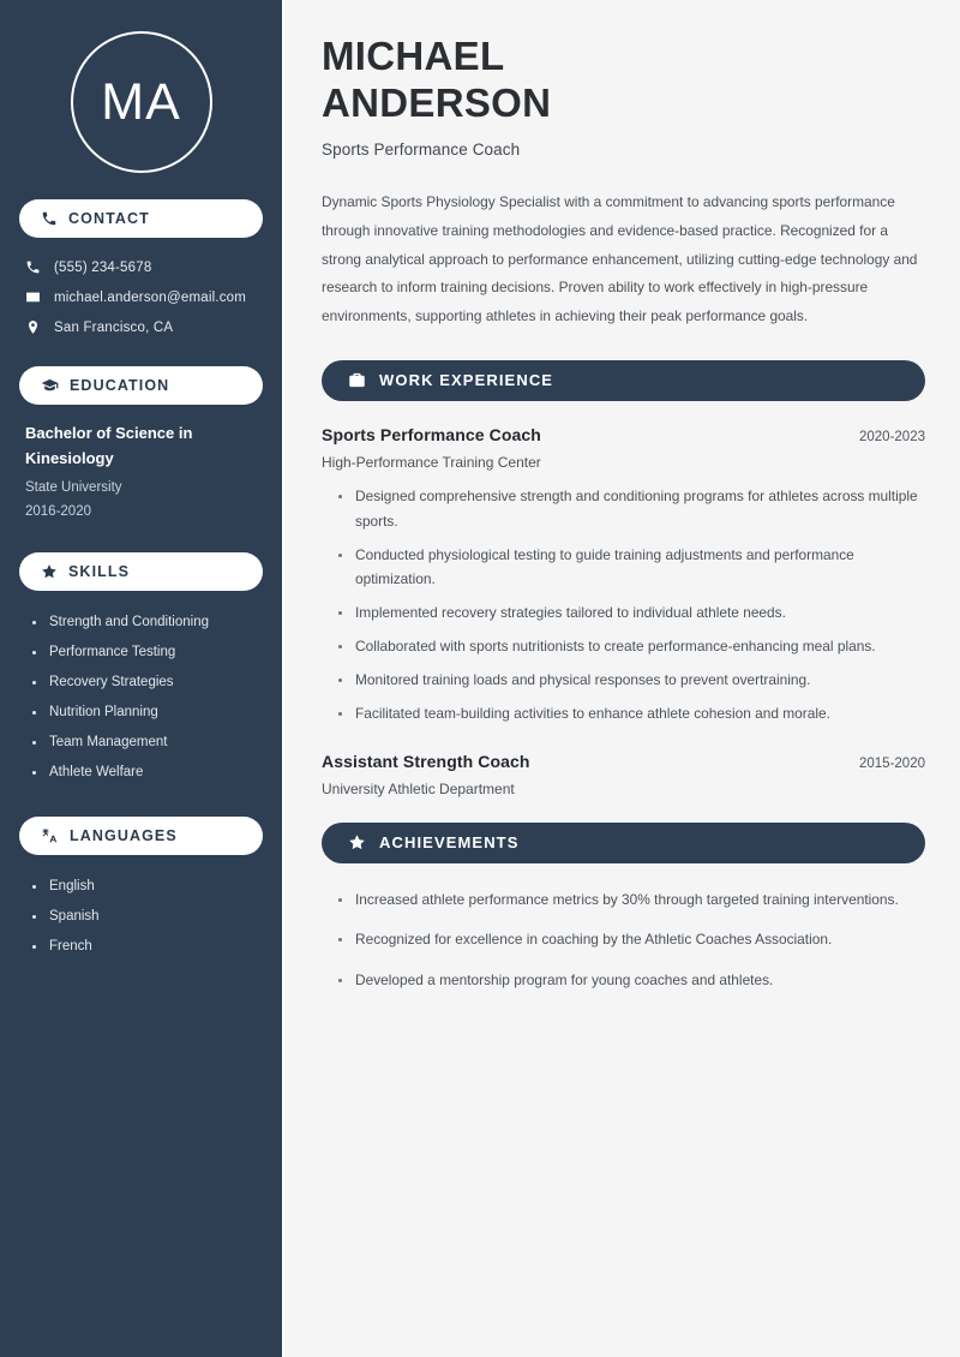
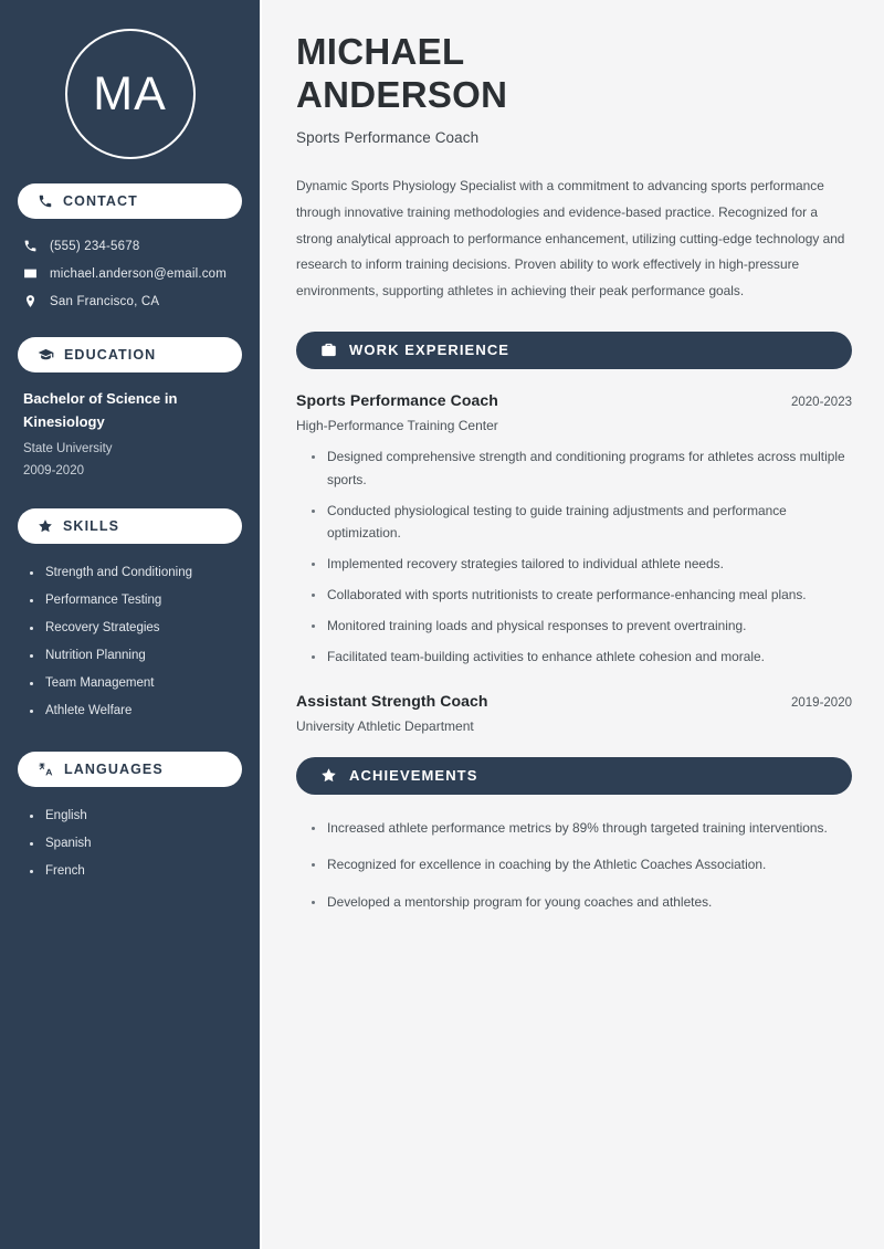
  MA
  CONTACT
  (555) 234-5678
  michael.anderson@email.com
  San Francisco, CA
  EDUCATION
  Bachelor of Science in Kinesiology
  State University
- 2016-2020
+ 2009-2020
  SKILLS
  Strength and Conditioning
  Performance Testing
  Recovery Strategies
  Nutrition Planning
  Team Management
  Athlete Welfare
  LANGUAGES
  English
  Spanish
  French
  MICHAEL
  ANDERSON
  Sports Performance Coach
  Dynamic Sports Physiology Specialist with a commitment to advancing sports performance through innovative training methodologies and evidence-based practice. Recognized for a strong analytical approach to performance enhancement, utilizing cutting-edge technology and research to inform training decisions. Proven ability to work effectively in high-pressure environments, supporting athletes in achieving their peak performance goals.
  WORK EXPERIENCE
  Sports Performance Coach
  2020-2023
  High-Performance Training Center
  Designed comprehensive strength and conditioning programs for athletes across multiple sports.
  Conducted physiological testing to guide training adjustments and performance optimization.
  Implemented recovery strategies tailored to individual athlete needs.
  Collaborated with sports nutritionists to create performance-enhancing meal plans.
  Monitored training loads and physical responses to prevent overtraining.
  Facilitated team-building activities to enhance athlete cohesion and morale.
  Assistant Strength Coach
- 2015-2020
+ 2019-2020
  University Athletic Department
  ACHIEVEMENTS
- Increased athlete performance metrics by 30% through targeted training interventions.
+ Increased athlete performance metrics by 89% through targeted training interventions.
  Recognized for excellence in coaching by the Athletic Coaches Association.
  Developed a mentorship program for young coaches and athletes.
